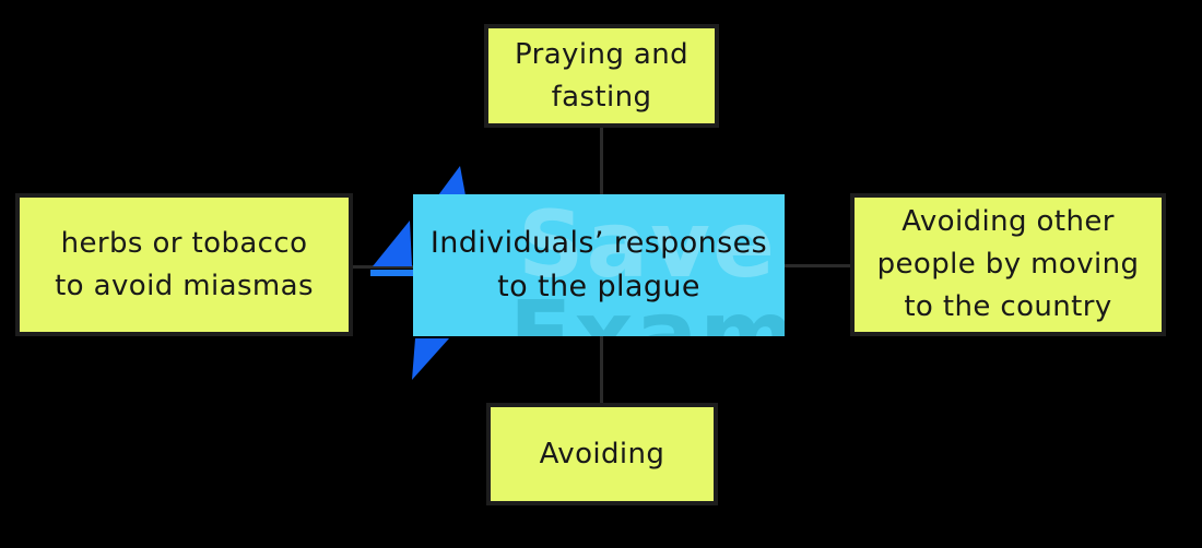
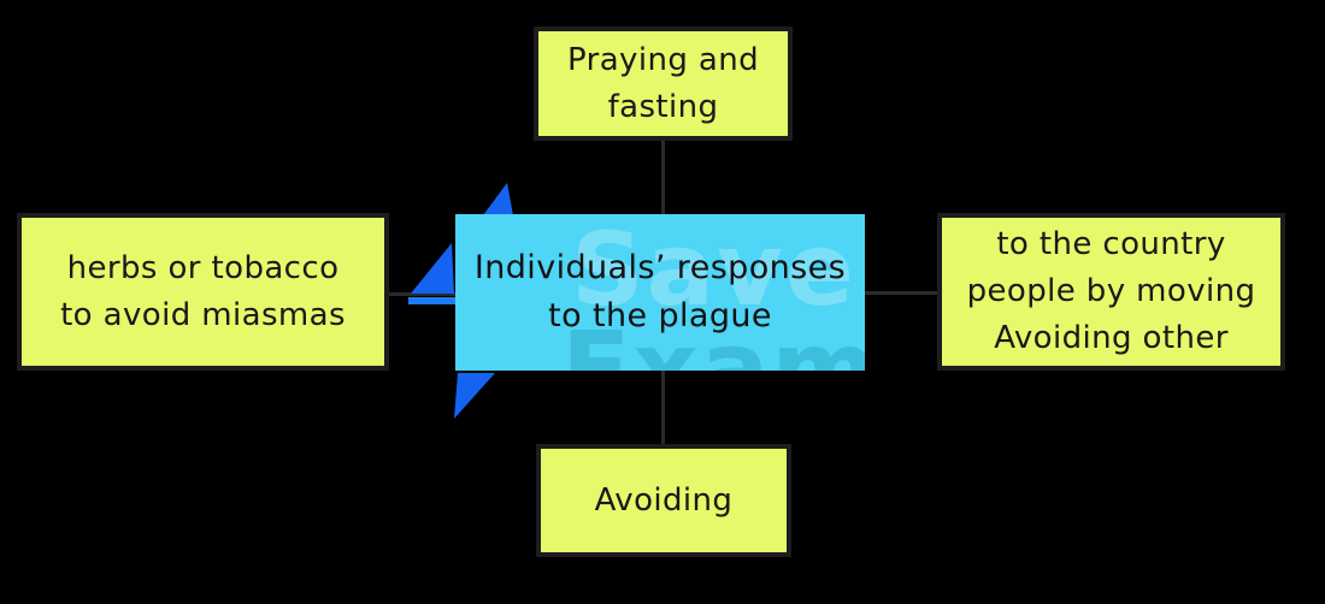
  Praying and
  fasting
  herbs or tobacco
  to avoid miasmas
- Avoiding other
+ to the country
  people by moving
- to the country
+ Avoiding other
  Avoiding
  Exam
  Individuals’ responses
  to the plague
